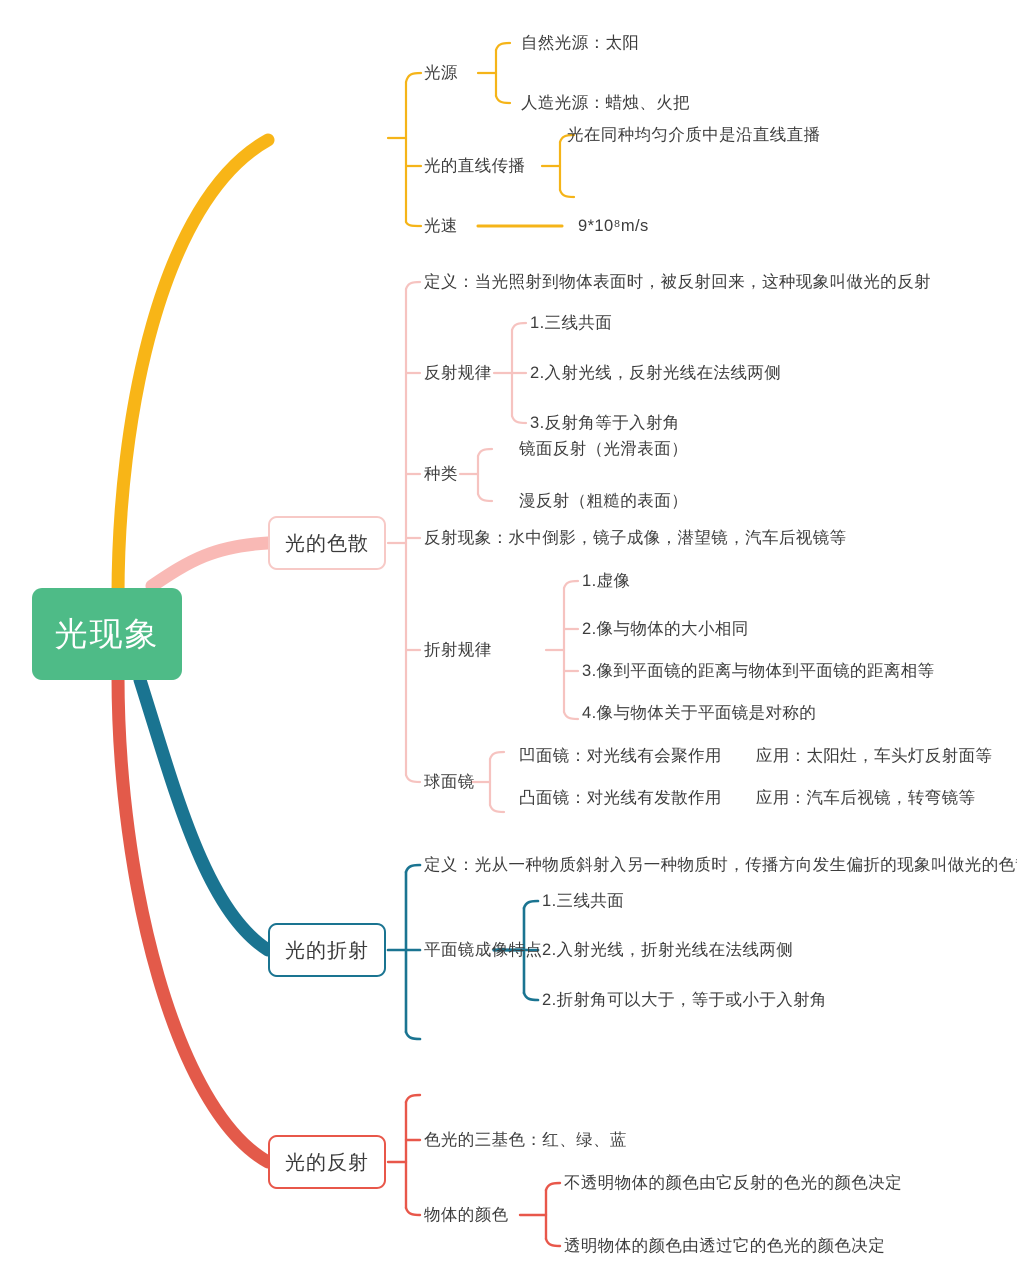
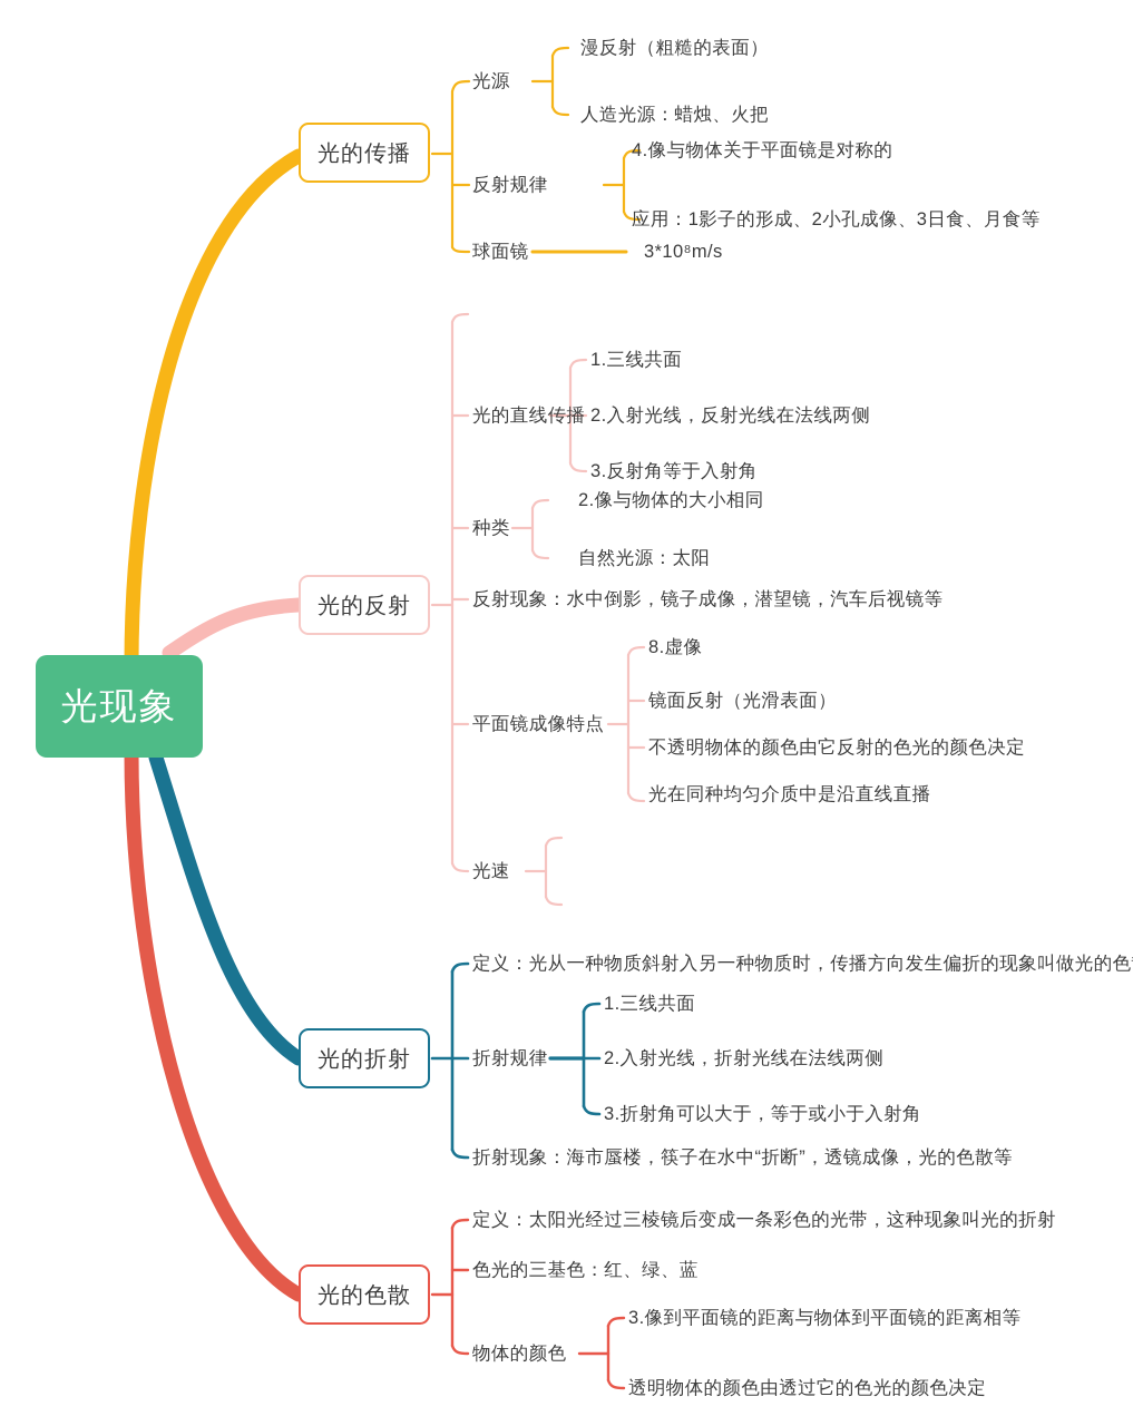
  光现象
+ 光的传播
- 光的色散
+ 光的反射
  光的折射
- 光的反射
+ 光的色散
  光源
- 自然光源：太阳
+ 漫反射（粗糙的表面）
  人造光源：蜡烛、火把
- 光的直线传播
+ 反射规律
- 光在同种均匀介质中是沿直线直播
+ 4.像与物体关于平面镜是对称的
+ 应用：1影子的形成、2小孔成像、3日食、月食等
- 光速
+ 球面镜
- 9*10⁸m/s
+ 3*10⁸m/s
- 定义：当光照射到物体表面时，被反射回来，这种现象叫做光的反射
- 反射规律
+ 光的直线传播
  1.三线共面
  2.入射光线，反射光线在法线两侧
  3.反射角等于入射角
  种类
- 镜面反射（光滑表面）
+ 2.像与物体的大小相同
- 漫反射（粗糙的表面）
+ 自然光源：太阳
  反射现象：水中倒影，镜子成像，潜望镜，汽车后视镜等
- 折射规律
+ 平面镜成像特点
- 1.虚像
+ 8.虚像
- 2.像与物体的大小相同
+ 镜面反射（光滑表面）
- 3.像到平面镜的距离与物体到平面镜的距离相等
+ 不透明物体的颜色由它反射的色光的颜色决定
- 4.像与物体关于平面镜是对称的
+ 光在同种均匀介质中是沿直线直播
- 球面镜
+ 光速
- 凹面镜：对光线有会聚作用 应用：太阳灶，车头灯反射面等
- 凸面镜：对光线有发散作用 应用：汽车后视镜，转弯镜等
  定义：光从一种物质斜射入另一种物质时，传播方向发生偏折的现象叫做光的色
- 平面镜成像特点
+ 折射规律
  1.三线共面
  2.入射光线，折射光线在法线两侧
- 2.折射角可以大于，等于或小于入射角
+ 3.折射角可以大于，等于或小于入射角
+ 折射现象：海市蜃楼，筷子在水中“折断”，透镜成像，光的色散等
+ 定义：太阳光经过三棱镜后变成一条彩色的光带，这种现象叫光的折射
  色光的三基色：红、绿、蓝
  物体的颜色
- 不透明物体的颜色由它反射的色光的颜色决定
+ 3.像到平面镜的距离与物体到平面镜的距离相等
  透明物体的颜色由透过它的色光的颜色决定
